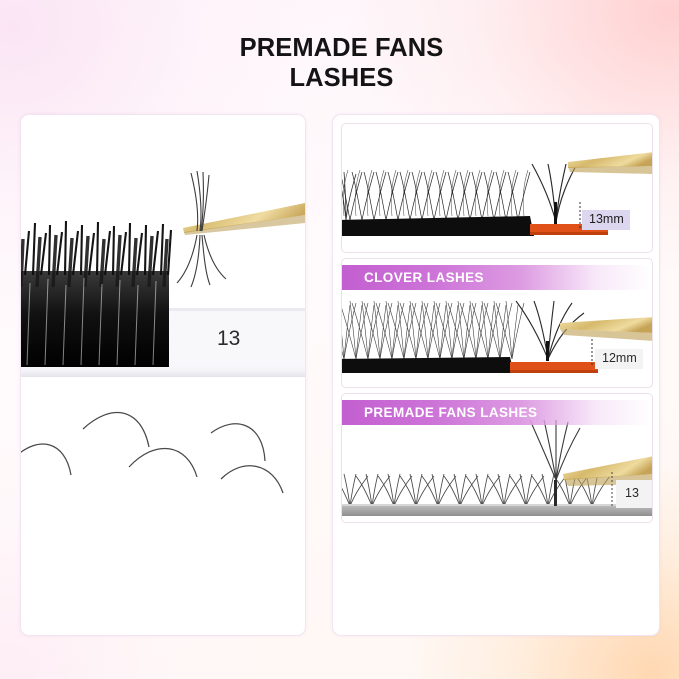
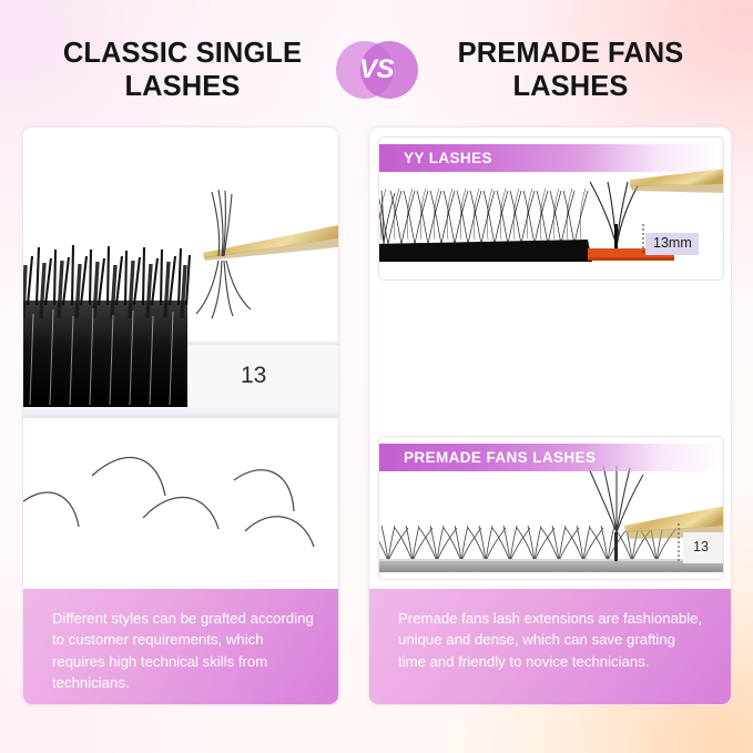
+ CLASSIC SINGLE LASHES
+ VS
  PREMADE FANS LASHES
  13
+ Different styles can be grafted according to customer requirements, which requires high technical skills from technicians.
+ YY LASHES
  13mm
- CLOVER LASHES
- 12mm
  PREMADE FANS LASHES
  13
+ Premade fans lash extensions are fashionable, unique and dense, which can save grafting time and friendly to novice technicians.
